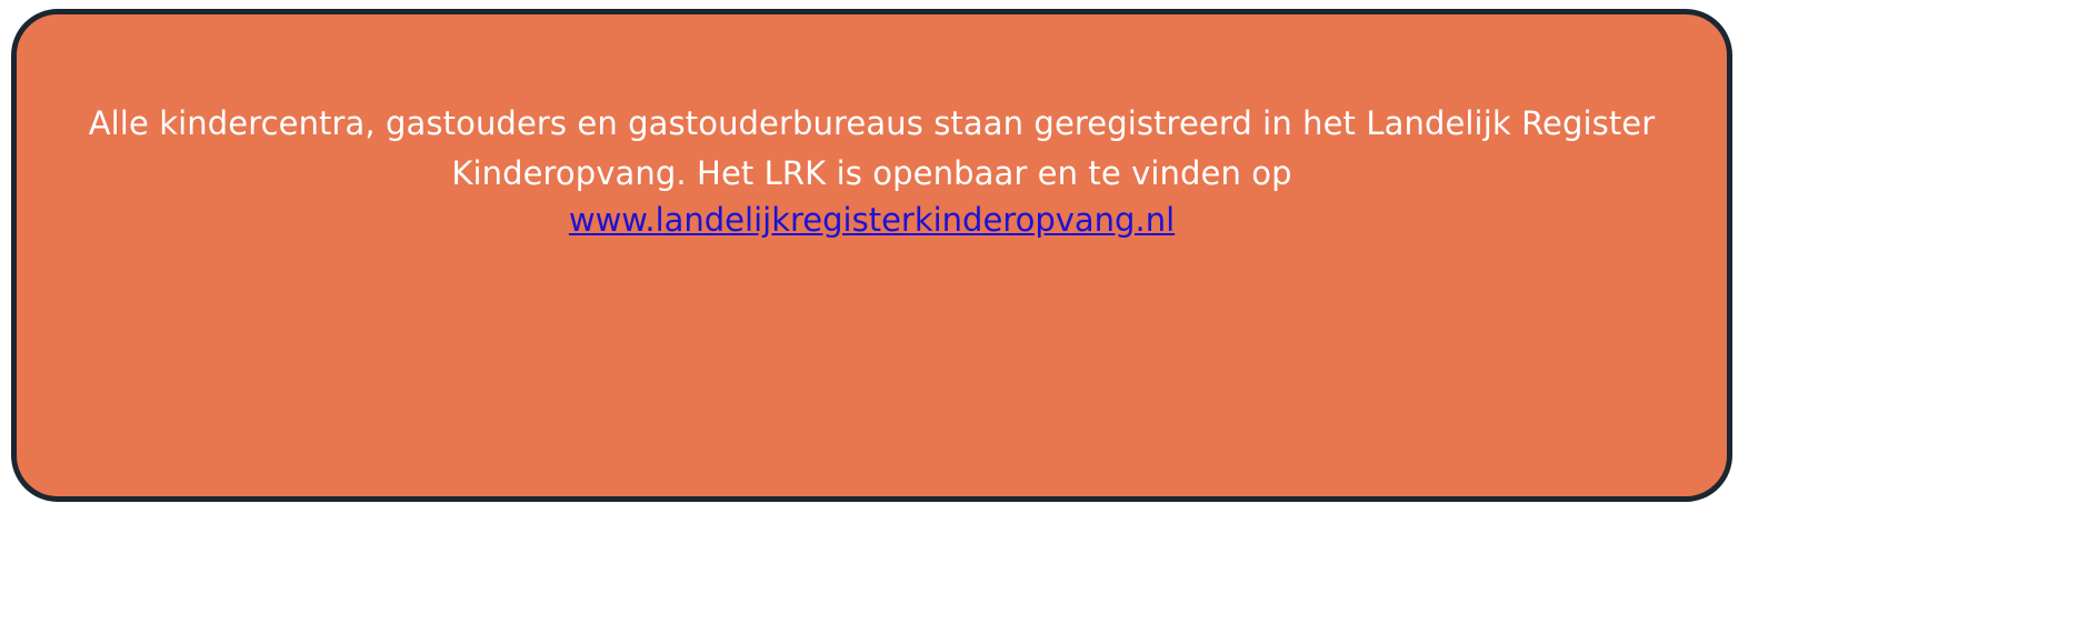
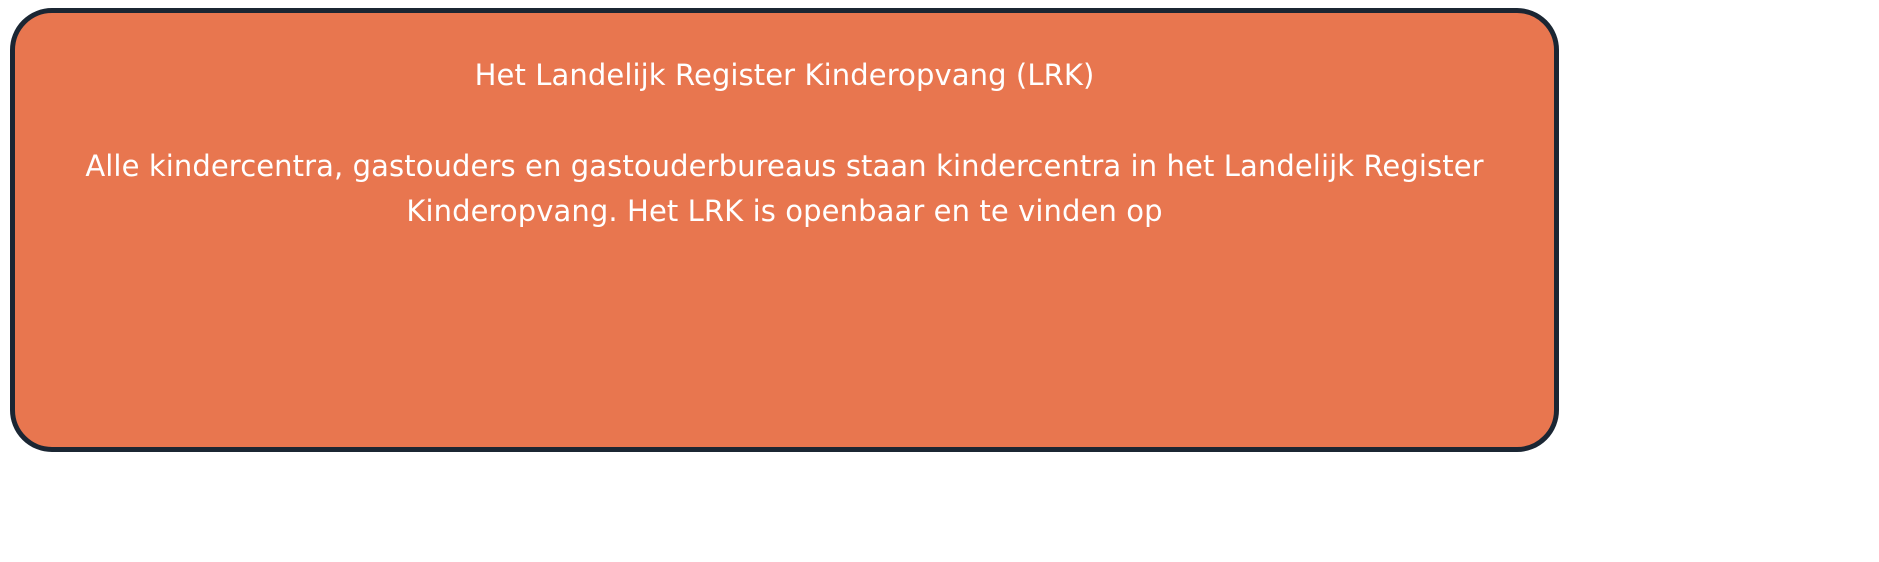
+ Het Landelijk Register Kinderopvang (LRK)
- Alle kindercentra, gastouders en gastouderbureaus staan geregistreerd in het Landelijk Register Kinderopvang. Het LRK is openbaar en te vinden op
+ Alle kindercentra, gastouders en gastouderbureaus staan kindercentra in het Landelijk Register Kinderopvang. Het LRK is openbaar en te vinden op
- www.landelijkregisterkinderopvang.nl
